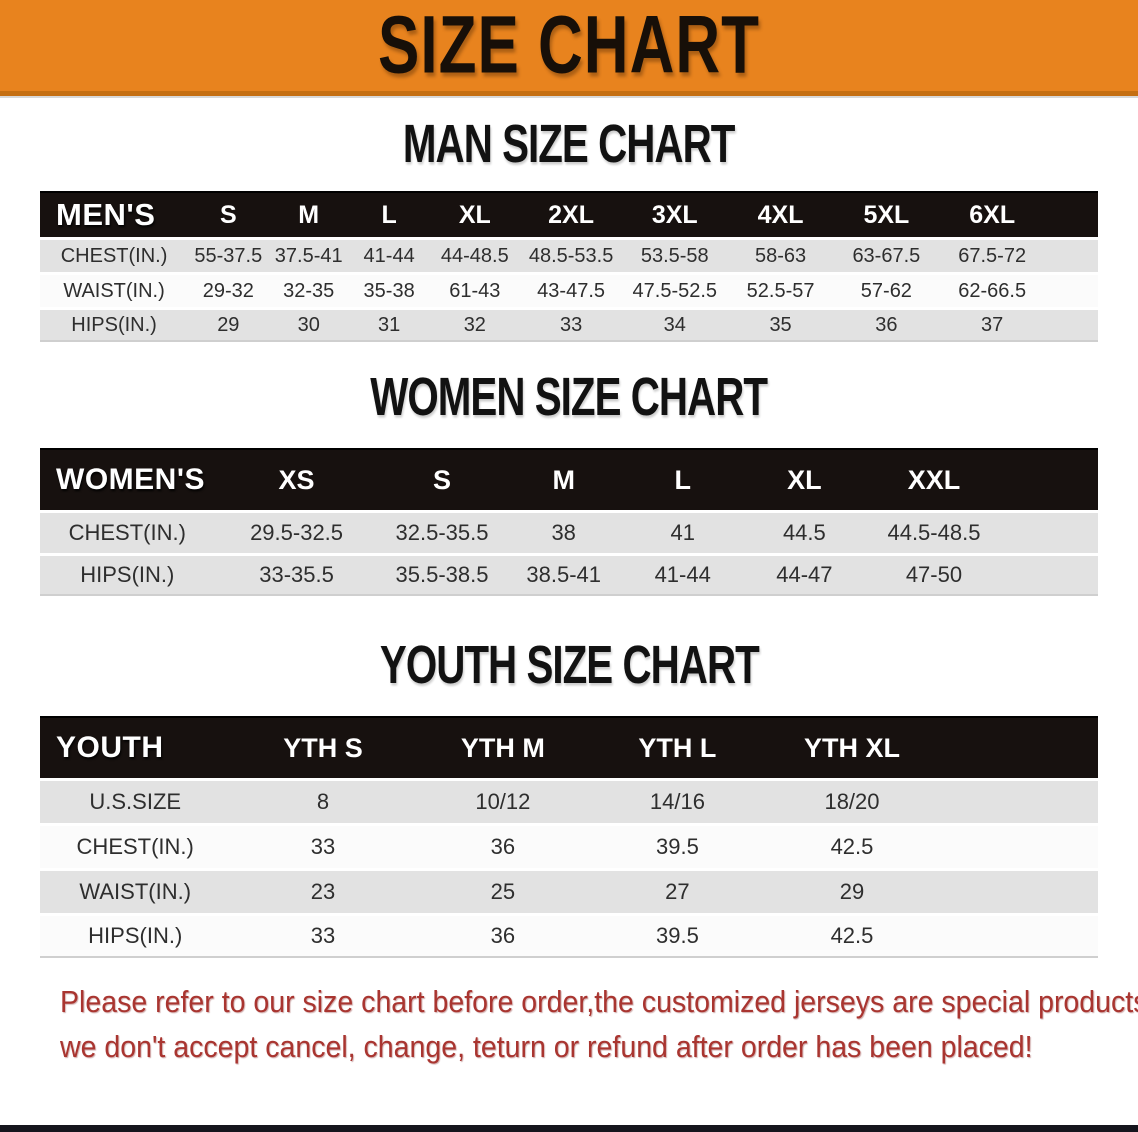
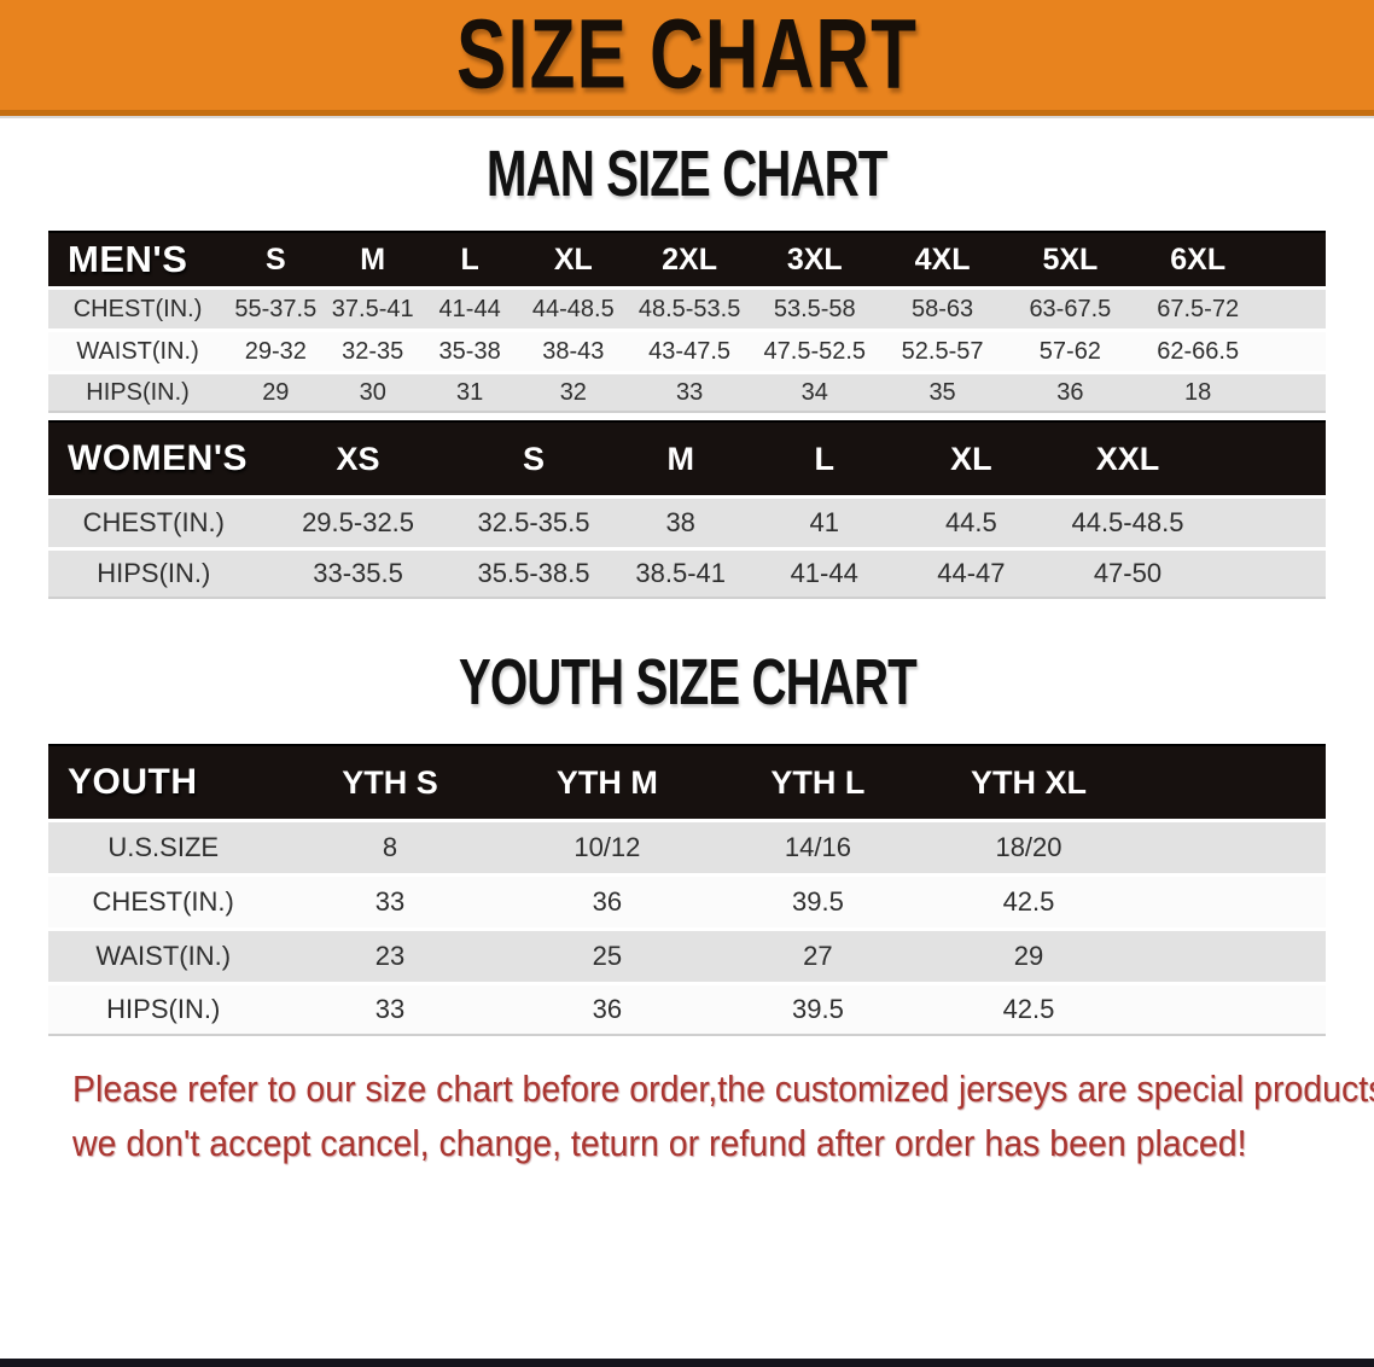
  SIZE CHART
  MAN SIZE CHART
  MEN'S	S	M	L	XL	2XL	3XL	4XL	5XL	6XL
  CHEST(IN.)	55-37.5	37.5-41	41-44	44-48.5	48.5-53.5	53.5-58	58-63	63-67.5	67.5-72
- WAIST(IN.)	29-32	32-35	35-38	61-43	43-47.5	47.5-52.5	52.5-57	57-62	62-66.5
+ WAIST(IN.)	29-32	32-35	35-38	38-43	43-47.5	47.5-52.5	52.5-57	57-62	62-66.5
- HIPS(IN.)	29	30	31	32	33	34	35	36	37
+ HIPS(IN.)	29	30	31	32	33	34	35	36	18
- WOMEN SIZE CHART
  WOMEN'S	XS	S	M	L	XL	XXL
  CHEST(IN.)	29.5-32.5	32.5-35.5	38	41	44.5	44.5-48.5
  HIPS(IN.)	33-35.5	35.5-38.5	38.5-41	41-44	44-47	47-50
  YOUTH SIZE CHART
  YOUTH	YTH S	YTH M	YTH L	YTH XL
  U.S.SIZE	8	10/12	14/16	18/20
  CHEST(IN.)	33	36	39.5	42.5
  WAIST(IN.)	23	25	27	29
  HIPS(IN.)	33	36	39.5	42.5
  Please refer to our size chart before order,the customized jerseys are special product
  we don't accept cancel, change, teturn or refund after order has been placed!
